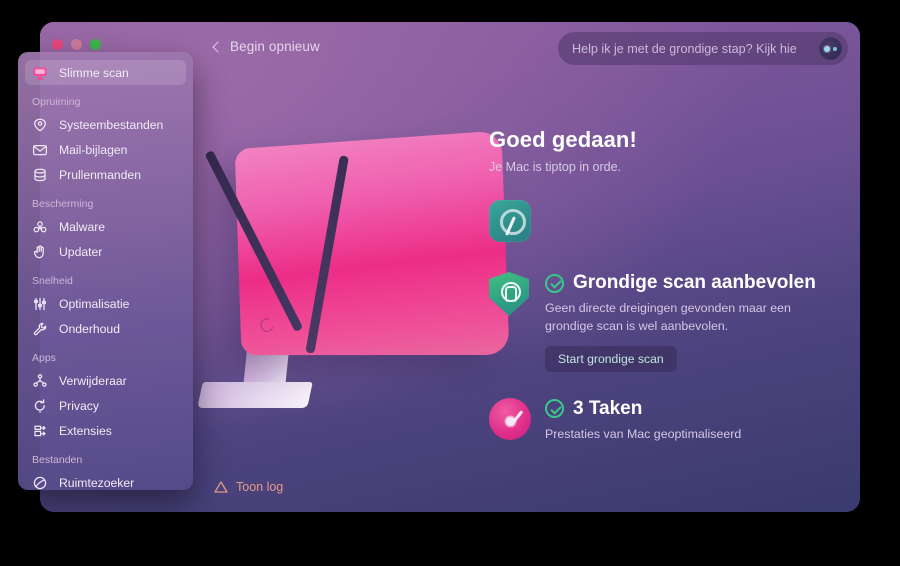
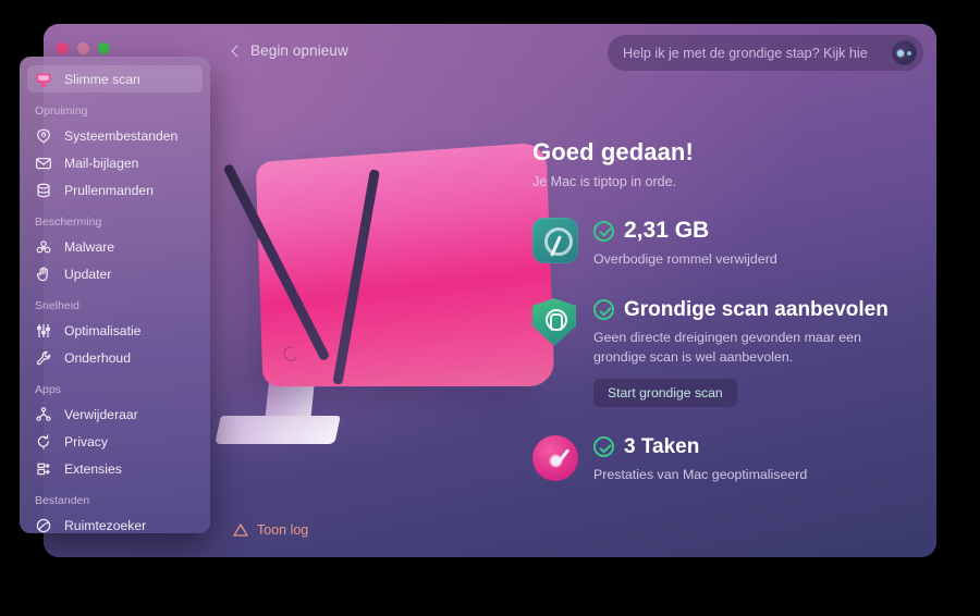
  Begin opnieuw
  Help ik je met de grondige stap? Kijk hie
  Goed gedaan!
  Je Mac is tiptop in orde.
+ 2,31 GB
+ Overbodige rommel verwijderd
  Grondige scan aanbevolen
  Geen directe dreigingen gevonden maar een grondige scan is wel aanbevolen.
  Start grondige scan
  3 Taken
  Prestaties van Mac geoptimaliseerd
  Toon log
  Slimme scan
  Opruiming
  Systeembestanden
  Mail-bijlagen
  Prullenmanden
  Bescherming
  Malware
  Updater
  Snelheid
  Optimalisatie
  Onderhoud
  Apps
  Verwijderaar
  Privacy
  Extensies
  Bestanden
  Ruimtezoeker
